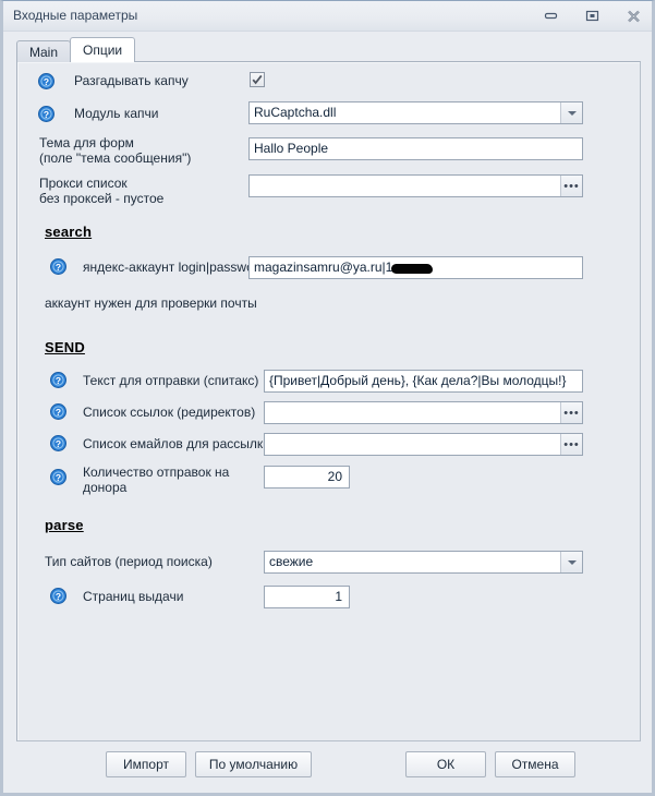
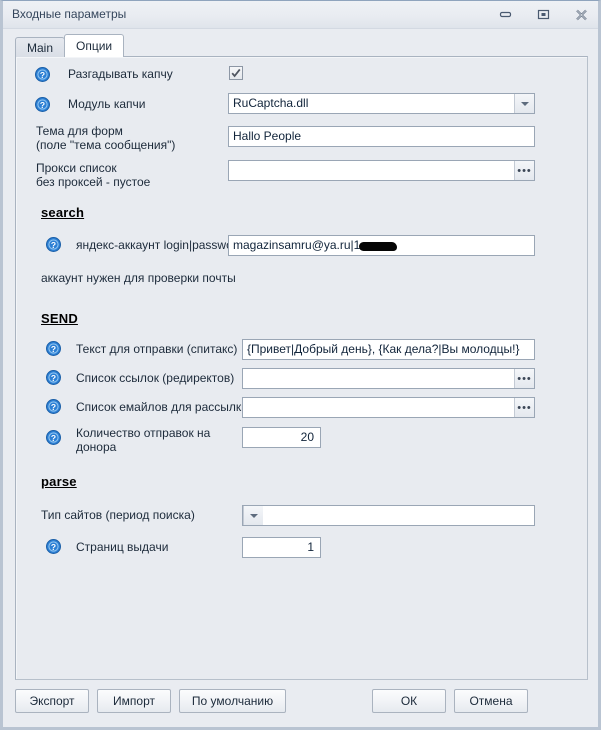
  Входные параметры
  Main
  Опции
  ?
  Разгадывать капчу
  ?
  Модуль капчи
  RuCaptcha.dll
  Тема для форм
  (поле "тема сообщения")
  Hallo People
  Прокси список
  без проксей - пустое
  •••
  search
  ?
  яндекс-аккаунт login|passw
  magazinsamru@ya.ru|1
  аккаунт нужен для проверки почты
  SEND
  ?
  Текст для отправки (спитакс)
  {Привет|Добрый день}, {Как дела?|Вы молодцы!}
  ?
  Список ссылок (редиректов)
  •••
  ?
  Список емайлов для рассылк
  •••
  ?
  Количество отправок на
  донора
  20
  parse
  Тип сайтов (период поиска)
- свежие
  ?
  Страниц выдачи
  1
+ Экспорт
  Импорт
  По умолчанию
  ОК
  Отмена
